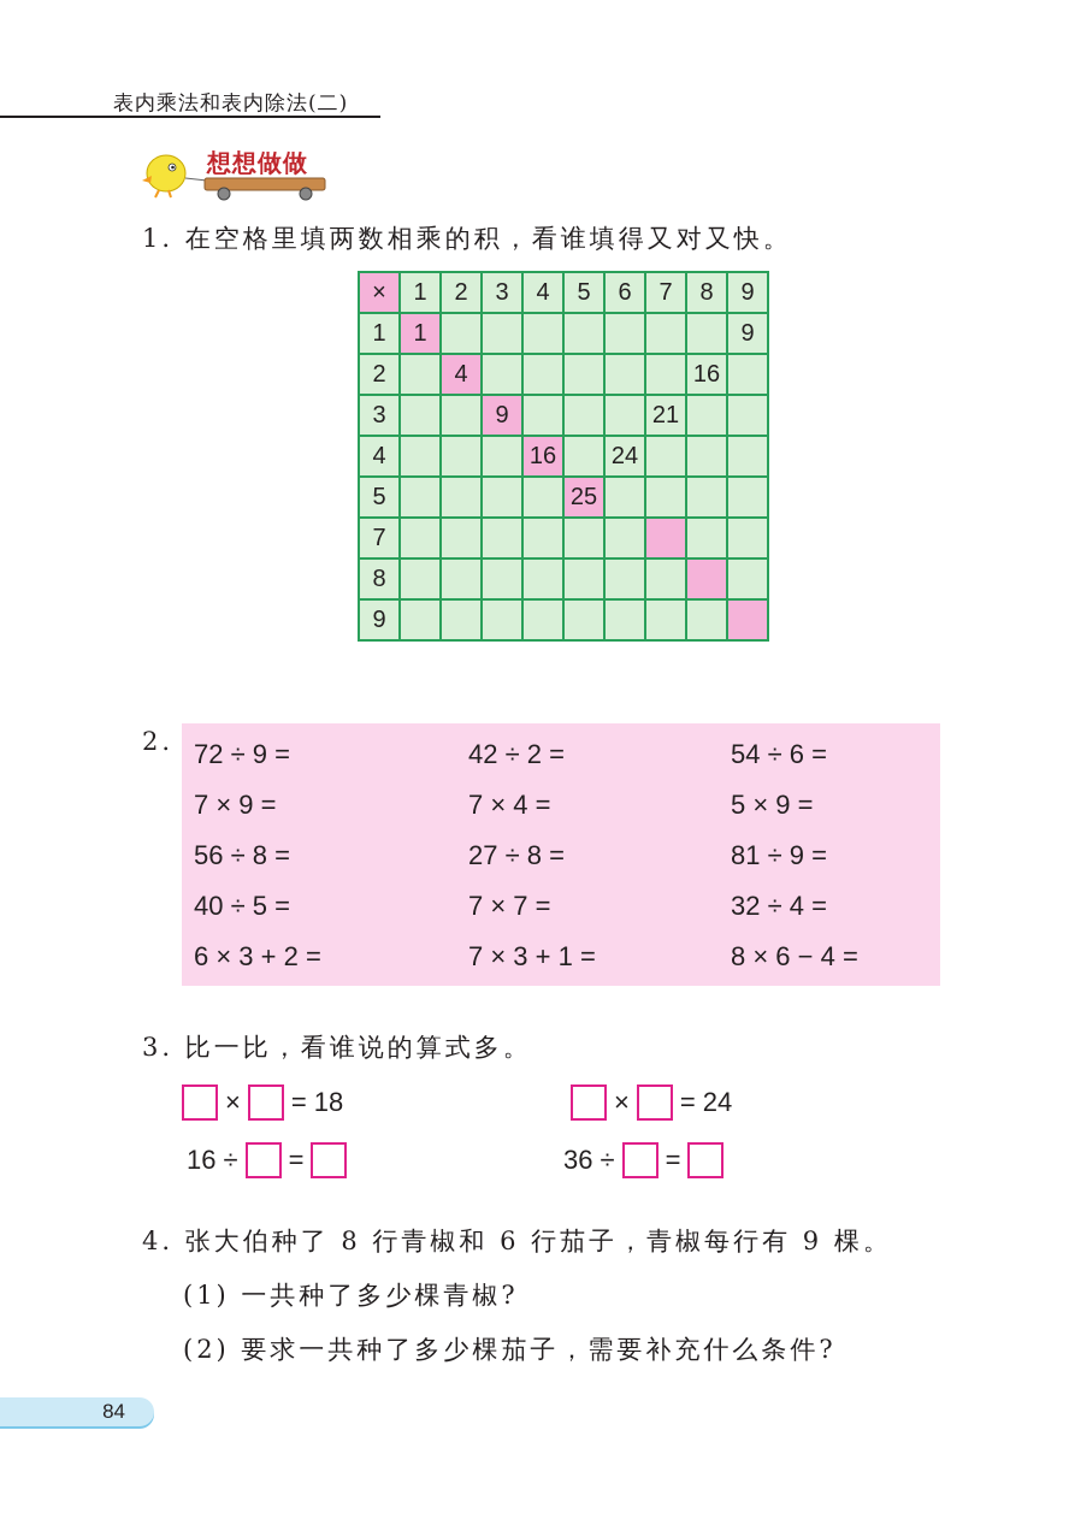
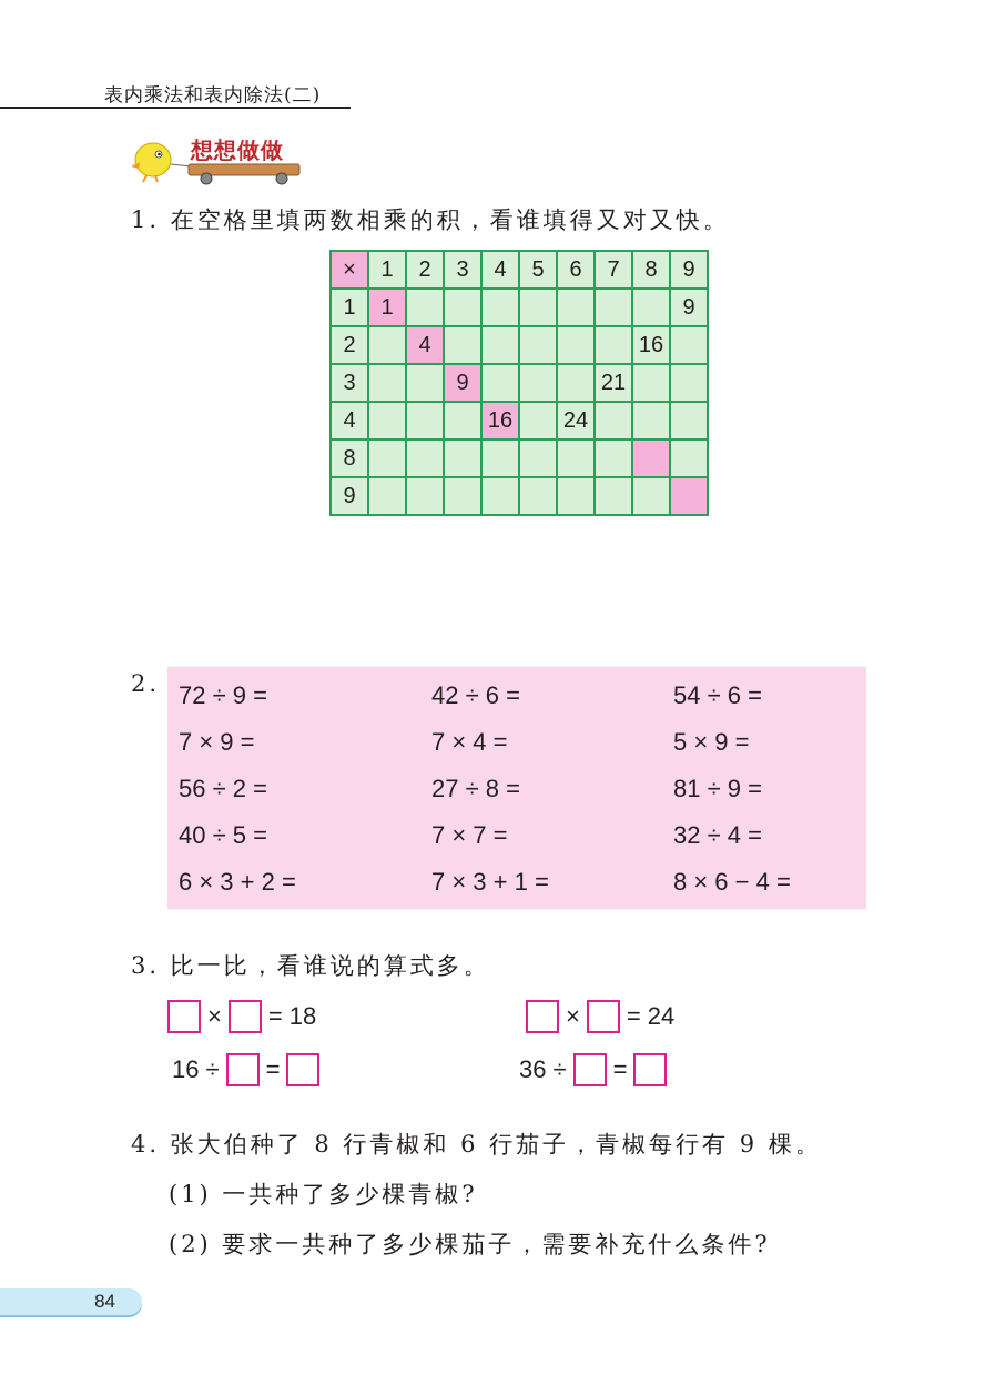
  表内乘法和表内除法(二)
  想想做做
  1. 在空格里填两数相乘的积，看谁填得又对又快。
  ×	1	2	3	4	5	6	7	8	9
  1	1								9
  2		4						16
  3			9				21
  4				16		24
- 5					25
- 7
  8
  9
  2.
  72 ÷ 9 =
  7 × 9 =
- 56 ÷ 8 =
+ 56 ÷ 2 =
  40 ÷ 5 =
  6 × 3 + 2 =
- 42 ÷ 2 =
+ 42 ÷ 6 =
  7 × 4 =
  27 ÷ 8 =
  7 × 7 =
  7 × 3 + 1 =
  54 ÷ 6 =
  5 × 9 =
  81 ÷ 9 =
  32 ÷ 4 =
  8 × 6 − 4 =
  3. 比一比，看谁说的算式多。
  ×
  =
  18
  ×
  =
  24
  16
  ÷
  =
  36
  ÷
  =
  4. 张大伯种了 8 行青椒和 6 行茄子，青椒每行有 9 棵。
  (1) 一共种了多少棵青椒?
  (2) 要求一共种了多少棵茄子，需要补充什么条件?
  84
